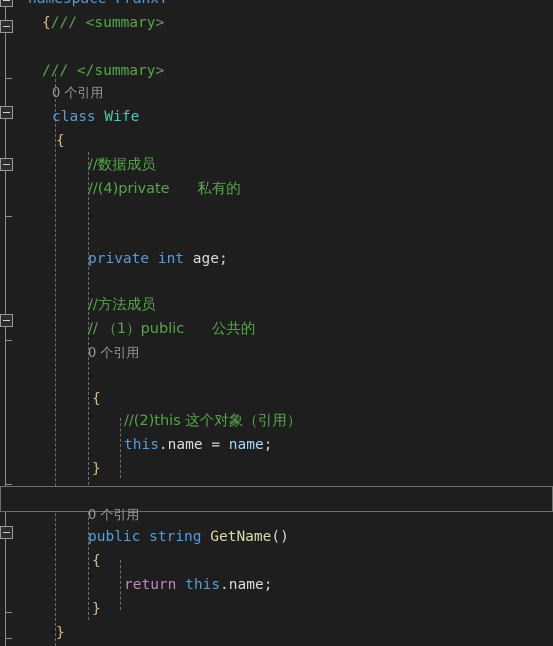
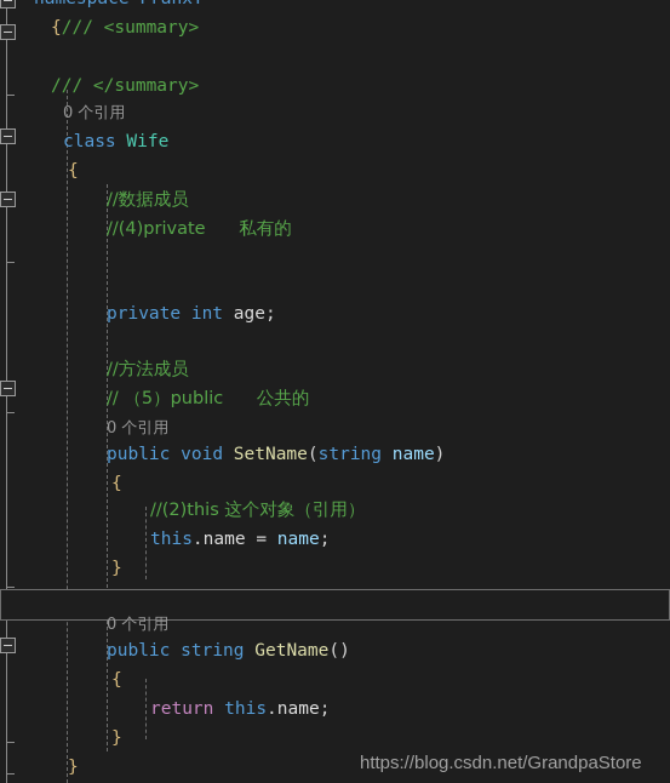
  {/// <summary>
  /// </summary>
  0 个引用
  class Wife
  {
  //数据成员
  //(4)private 私有的
  private int age;
  //方法成员
- // （1）public 公共的
+ // （5）public 公共的
  0 个引用
+ public void SetName(string name)
  {
  //(2)this 这个对象（引用）
  this.name = name;
  }
  0 个引用
  public string GetName()
  {
  return this.name;
  }
  }
+ https://blog.csdn.net/GrandpaStore
